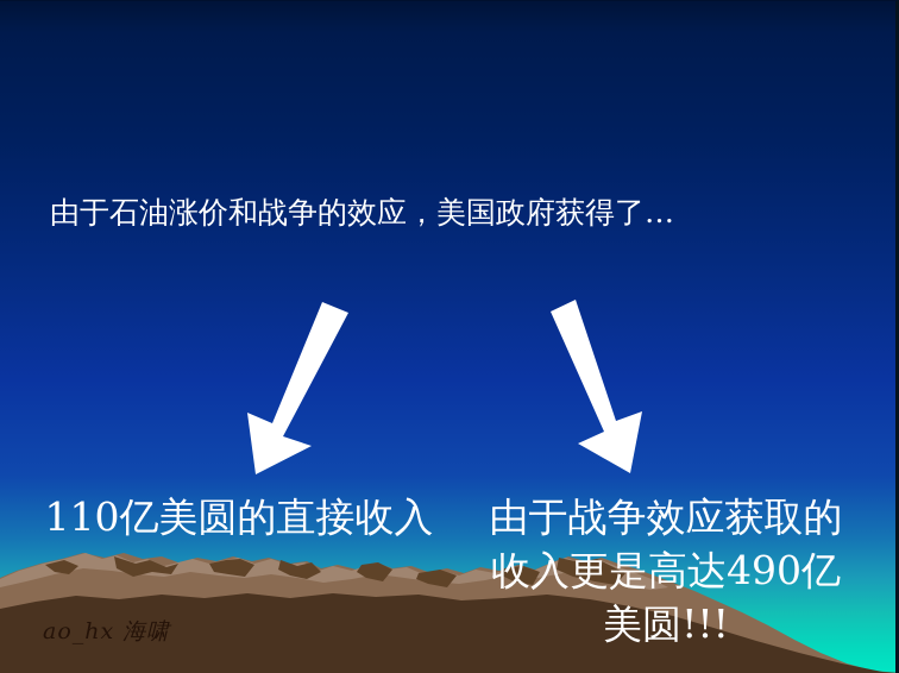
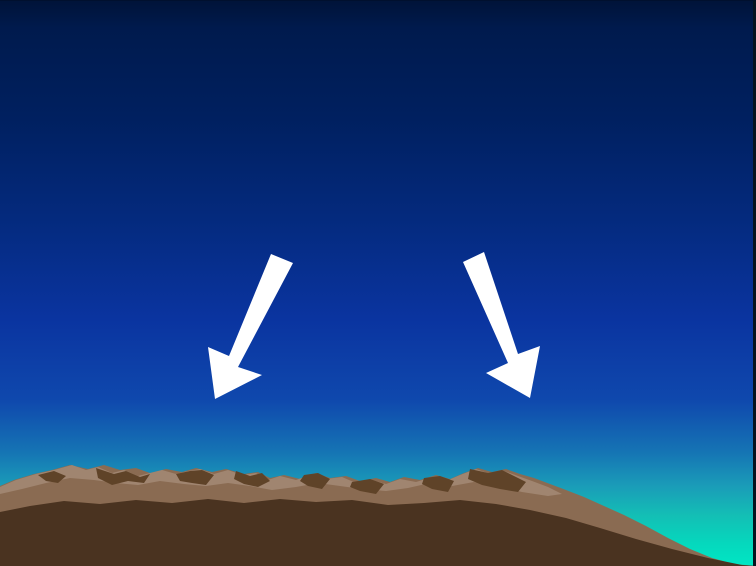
- 由于石油涨价和战争的效应，美国政府获得了…
- 110亿美圆的直接收入
- 由于战争效应获取的收入更是高达490亿美圆!!!
- ao_hx 海啸
